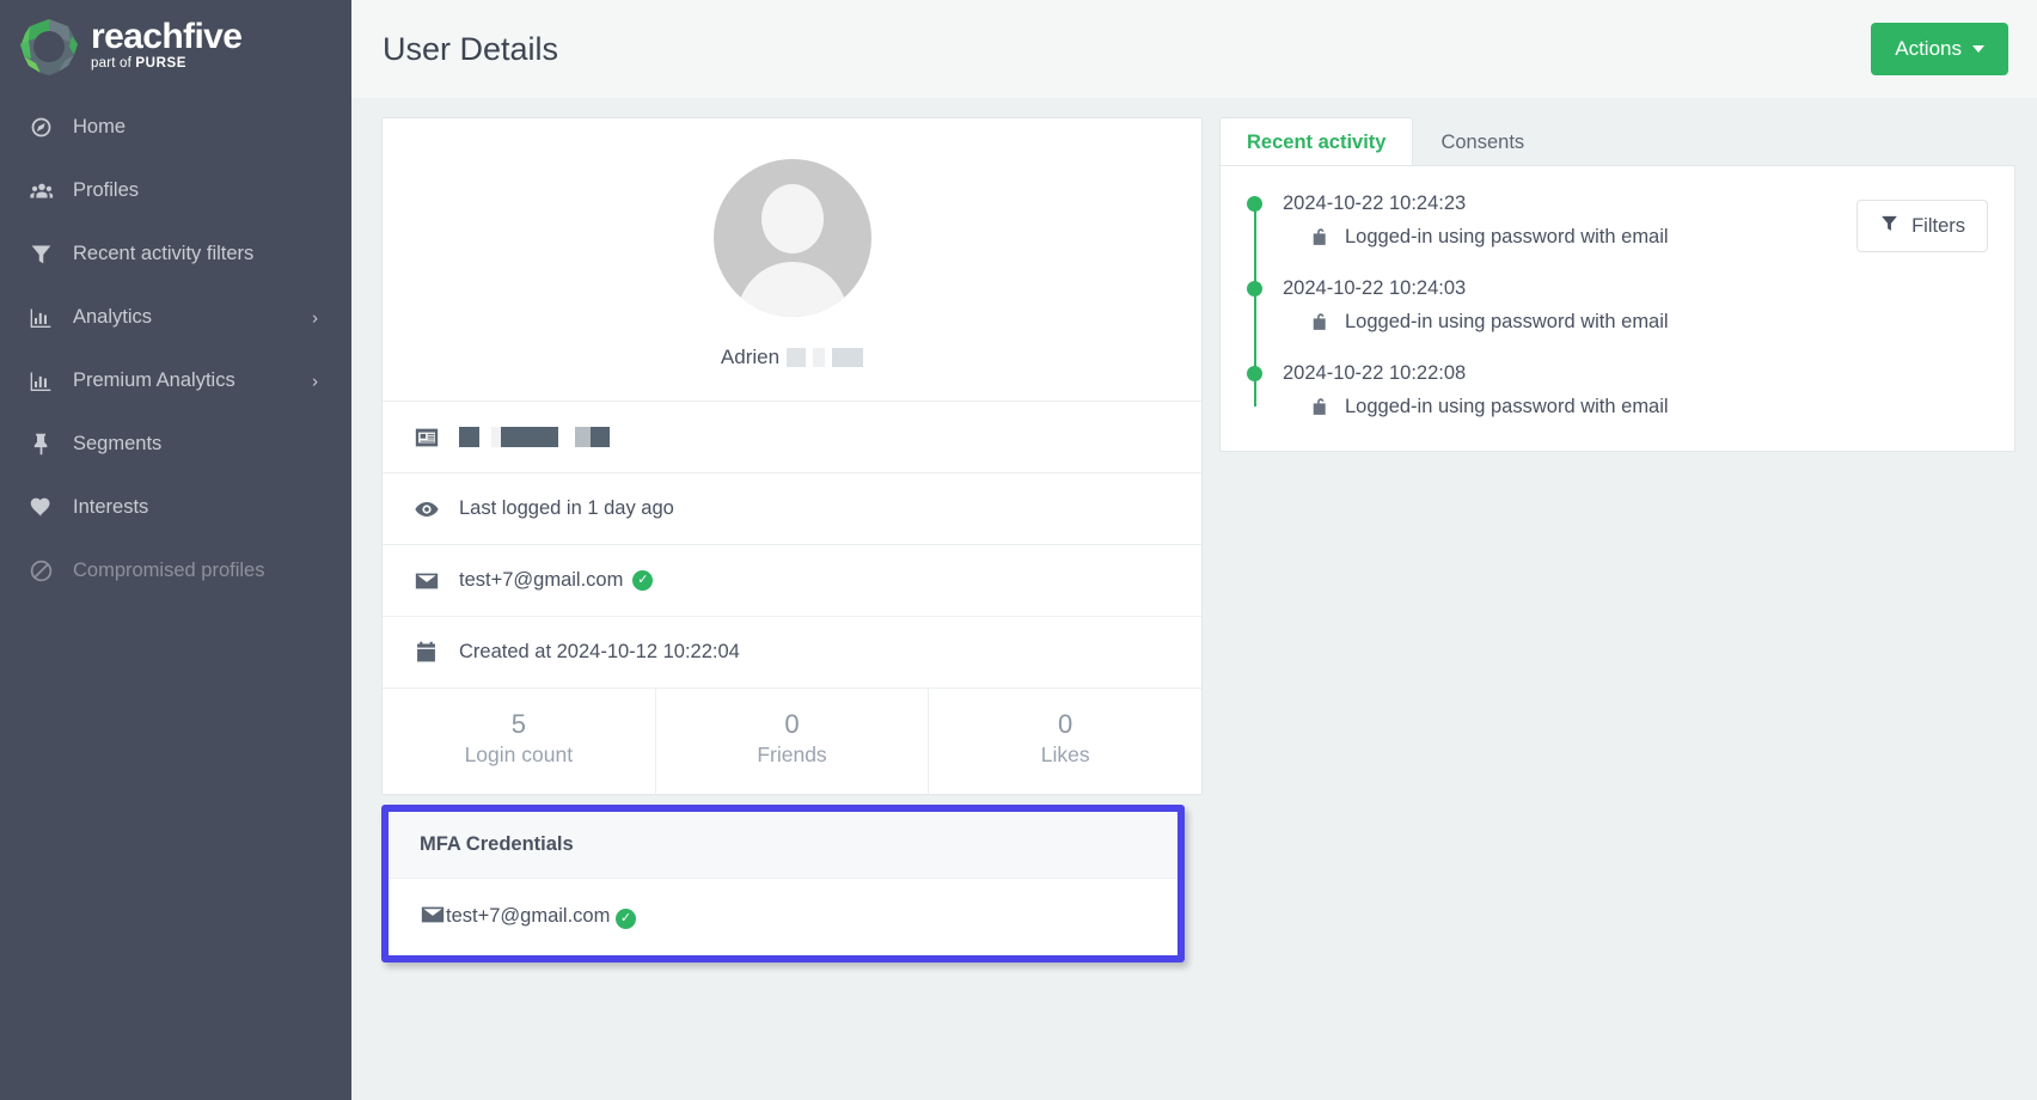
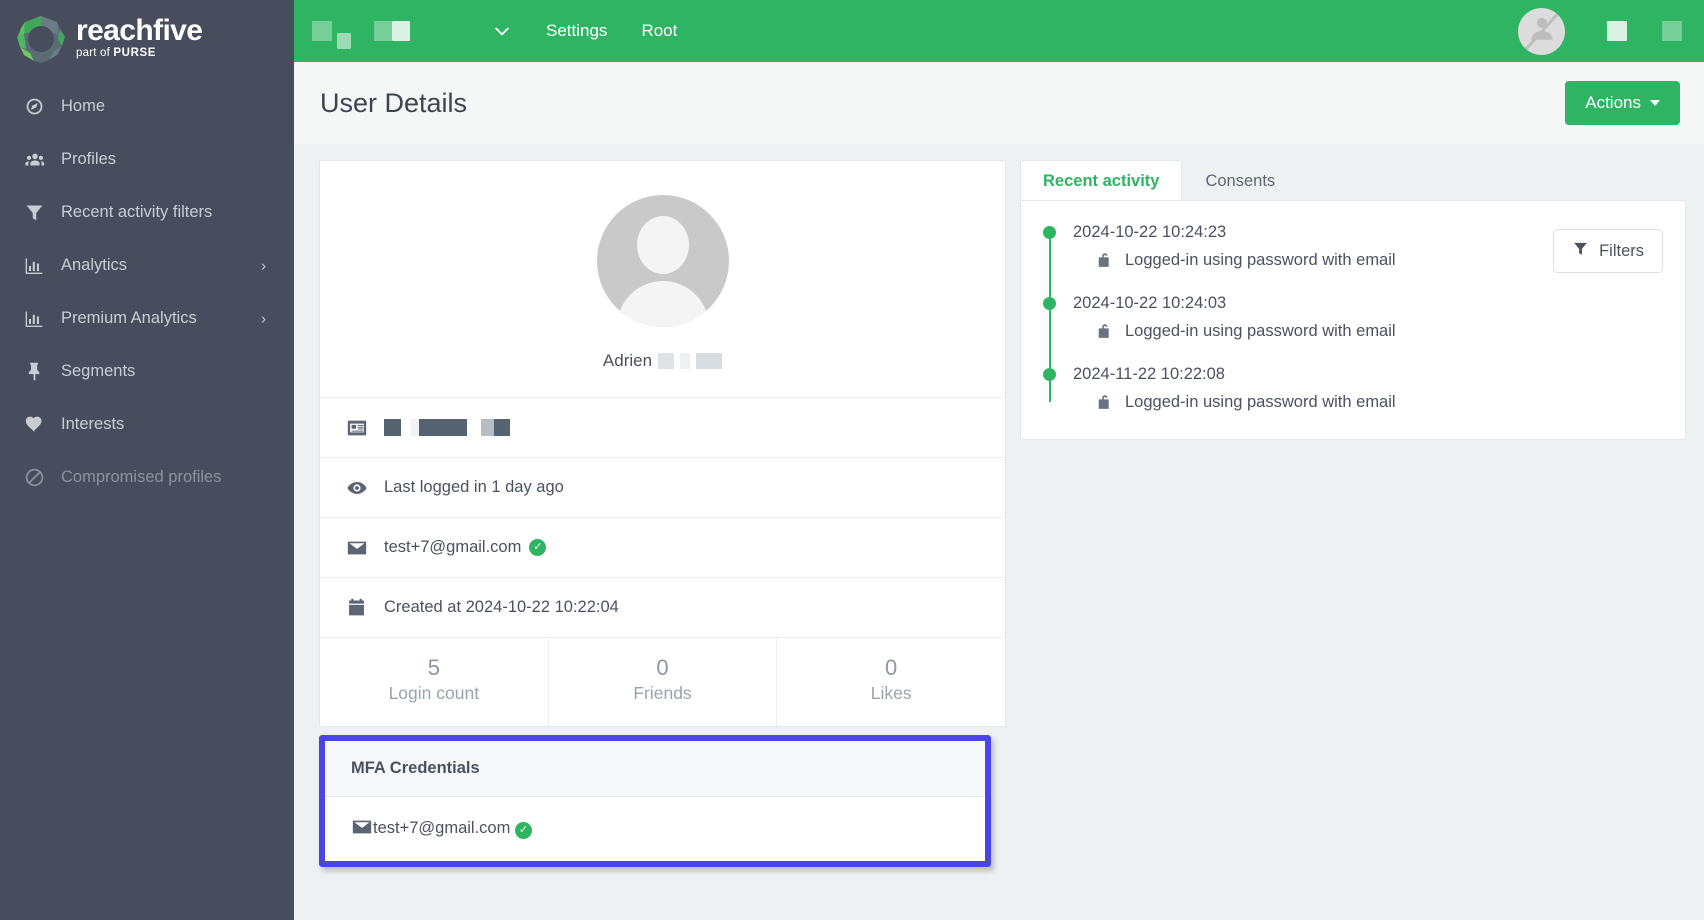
  reachfive
  part of PURSE
  Home
  Profiles
  Recent activity filters
  Analytics
  ›
  Premium Analytics
  ›
  Segments
  Interests
  Compromised profiles
+ Settings
+ Root
  User Details
  Actions
  Adrien
  Last logged in 1 day ago
  test+7@gmail.com
  ✓
- Created at 2024-10-12 10:22:04
+ Created at 2024-10-22 10:22:04
  5
  Login count
  0
  Friends
  0
  Likes
  MFA Credentials
  test+7@gmail.com ✓
  Recent activity
  Consents
  2024-10-22 10:24:23
  Logged-in using password with email
  2024-10-22 10:24:03
  Logged-in using password with email
- 2024-10-22 10:22:08
+ 2024-11-22 10:22:08
  Logged-in using password with email
